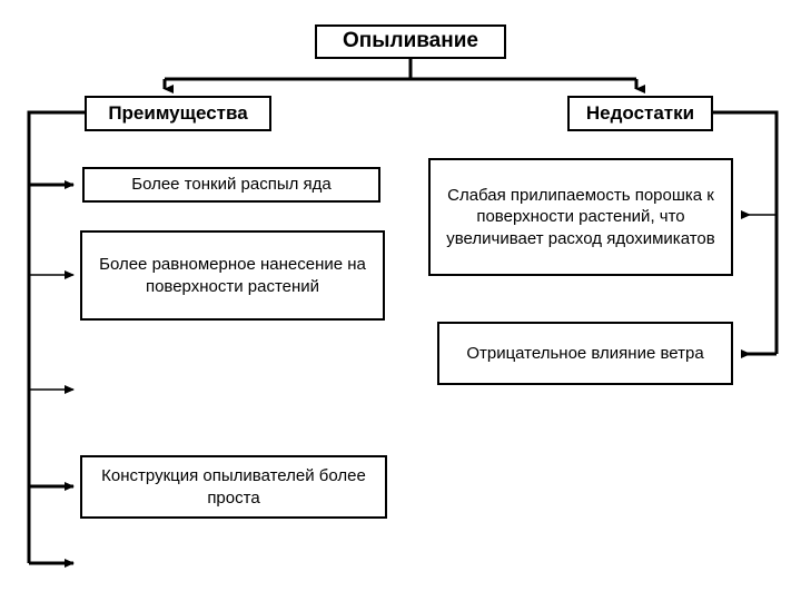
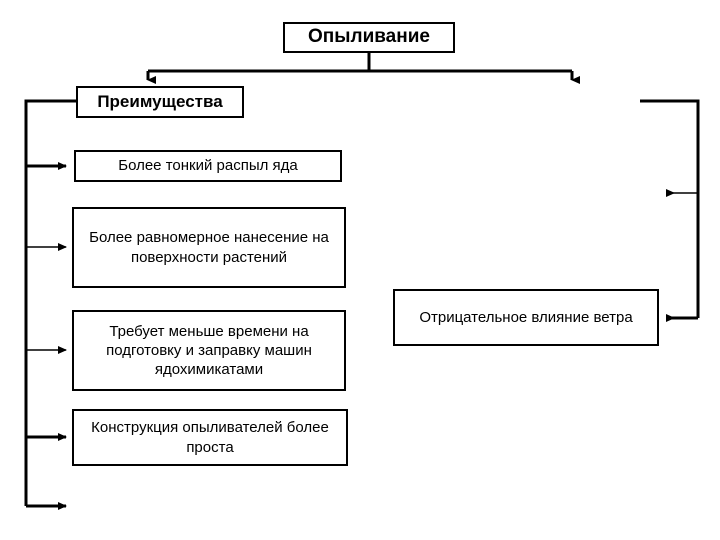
  Опыливание
  Преимущества
- Недостатки
  Более тонкий распыл яда
  Более равномерное нанесение на поверхности растений
+ Требует меньше времени на подготовку и заправку машин ядохимикатами
  Конструкция опыливателей более проста
- Слабая прилипаемость порошка к поверхности растений, что увеличивает расход ядохимикатов
  Отрицательное влияние ветра
